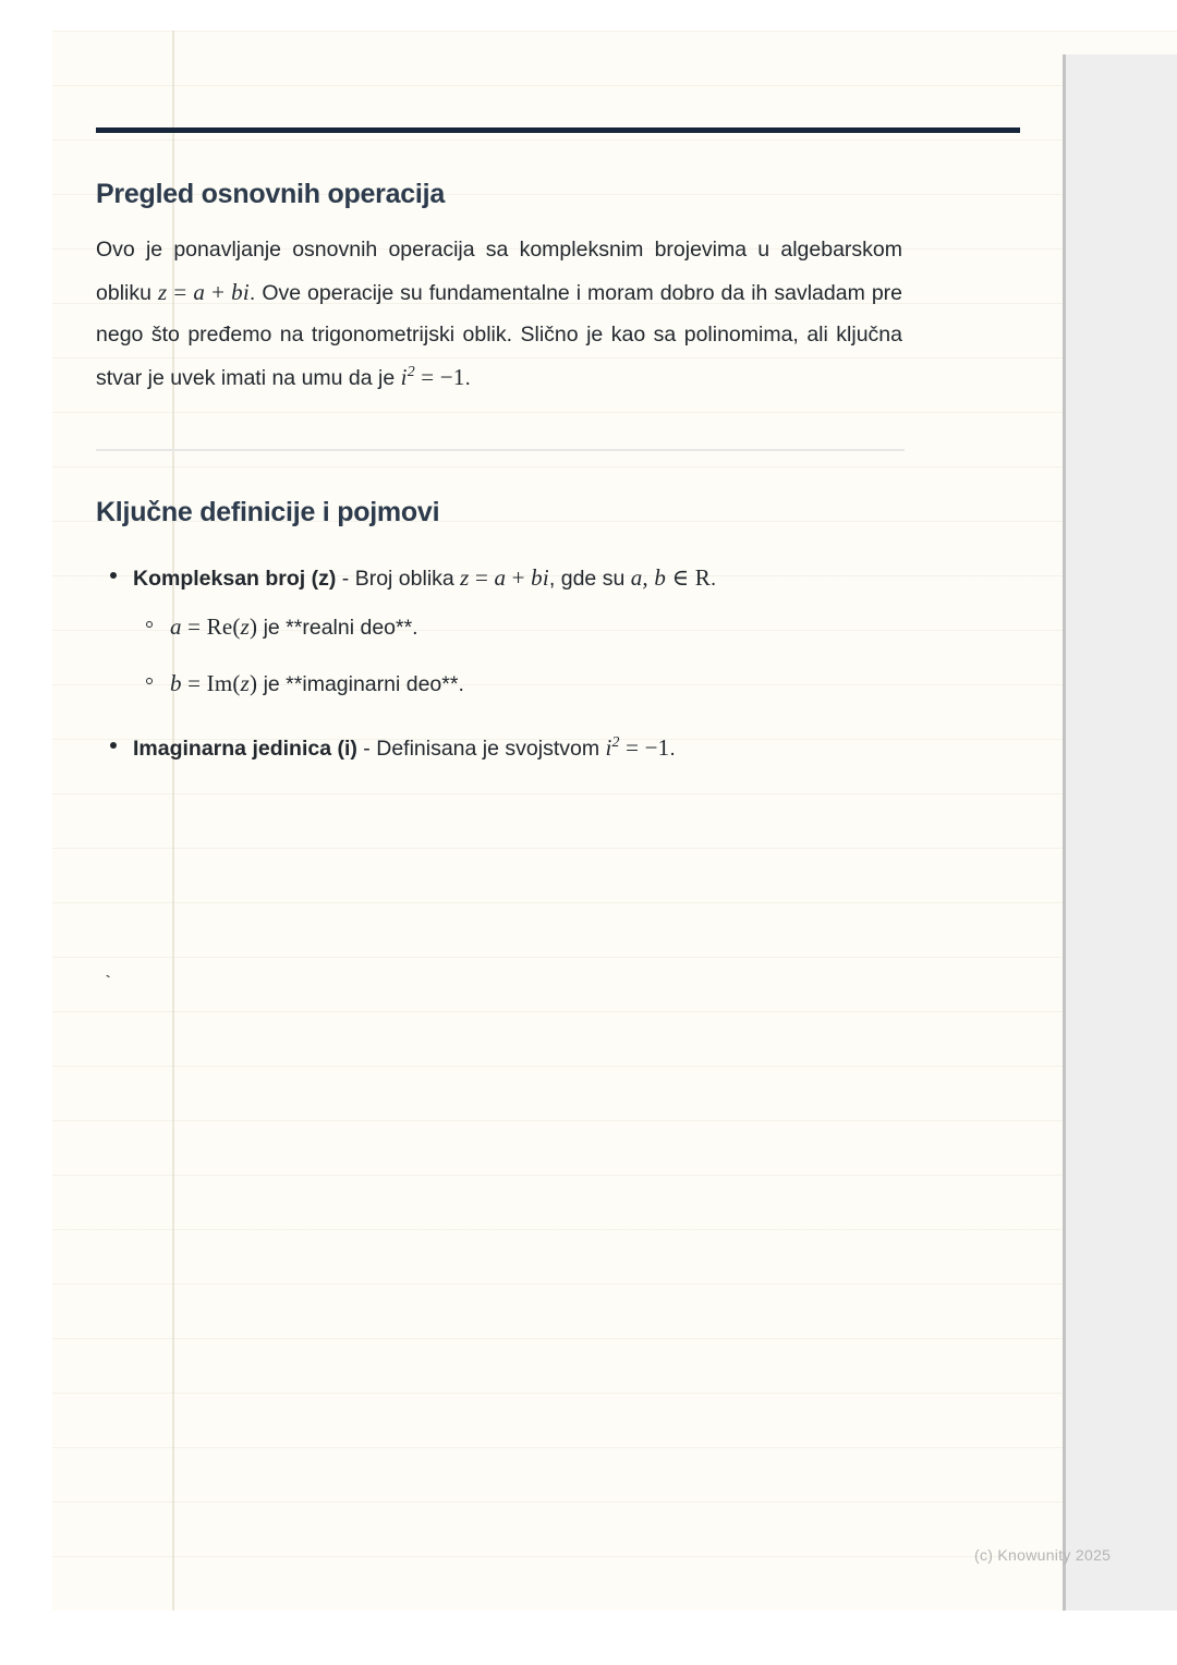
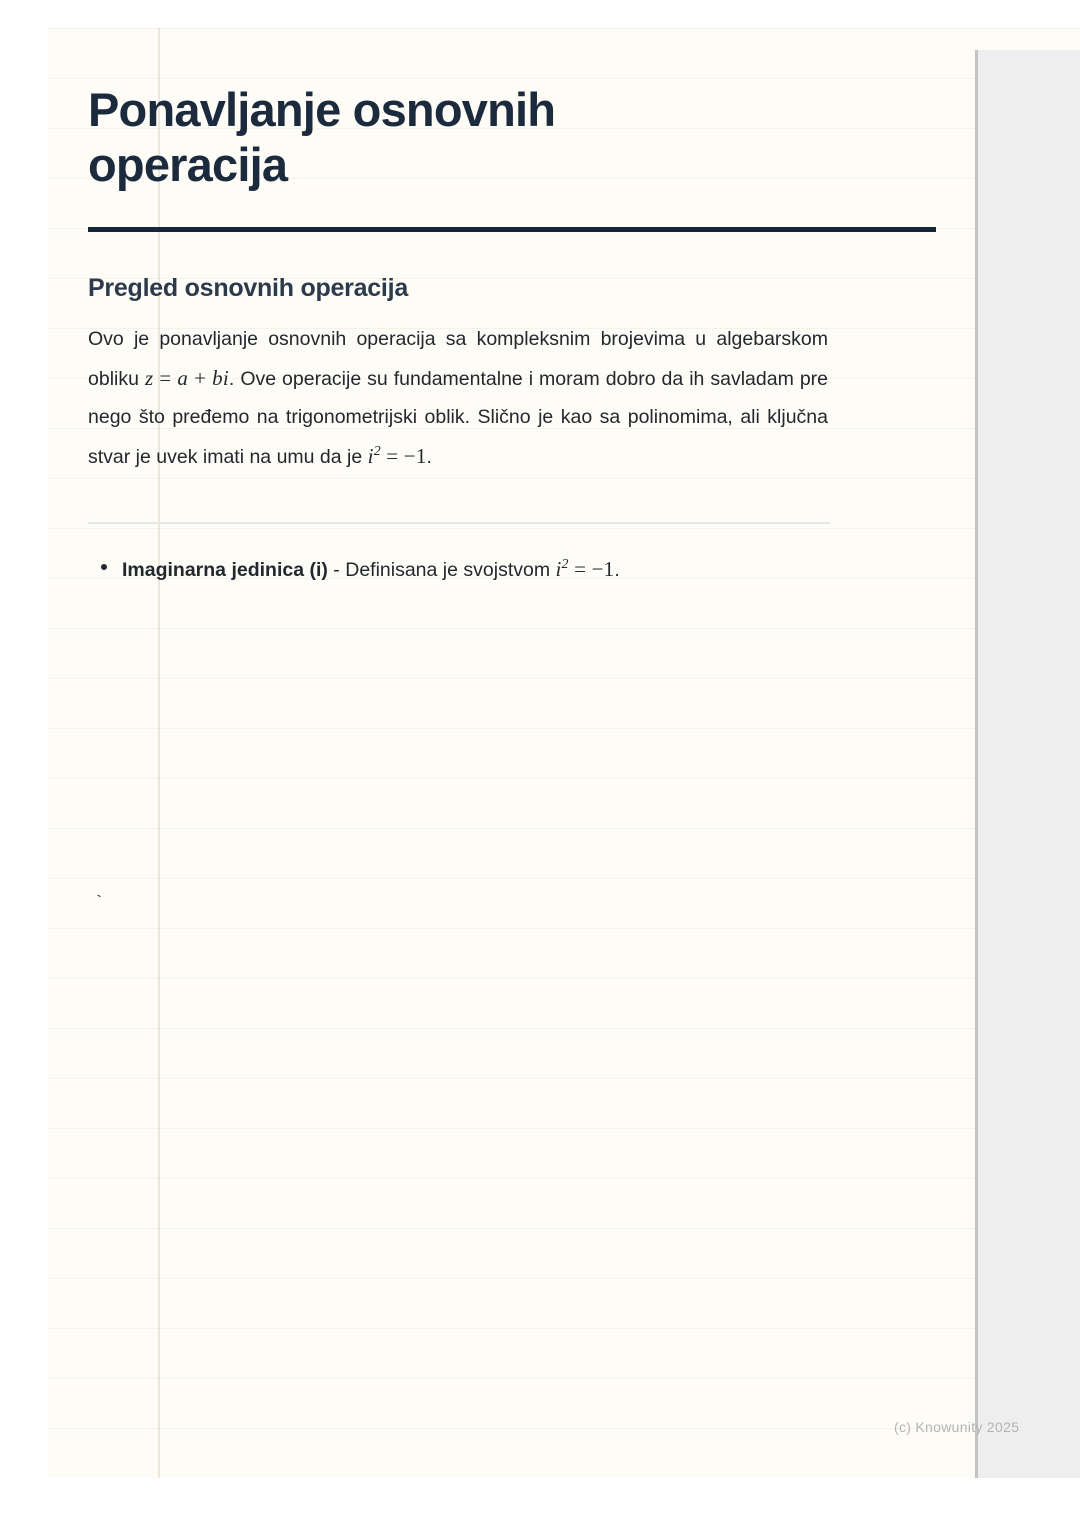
+ Ponavljanje osnovnih operacija
  Pregled osnovnih operacija
  Ovo je ponavljanje osnovnih operacija sa kompleksnim brojevima u algebarskom obliku z = a + bi. Ove operacije su fundamentalne i moram dobro da ih savladam pre nego što pređemo na trigonometrijski oblik. Slično je kao sa polinomima, ali ključna stvar je uvek imati na umu da je i2 = −1.
- Ključne definicije i pojmovi
- Kompleksan broj (z) - Broj oblika z = a + bi, gde su a, b ∈ R.
- a = Re(z) je **realni deo**.
- b = Im(z) je **imaginarni deo**.
  Imaginarna jedinica (i) - Definisana je svojstvom i2 = −1.
  `
  (c) Knowunity 2025
